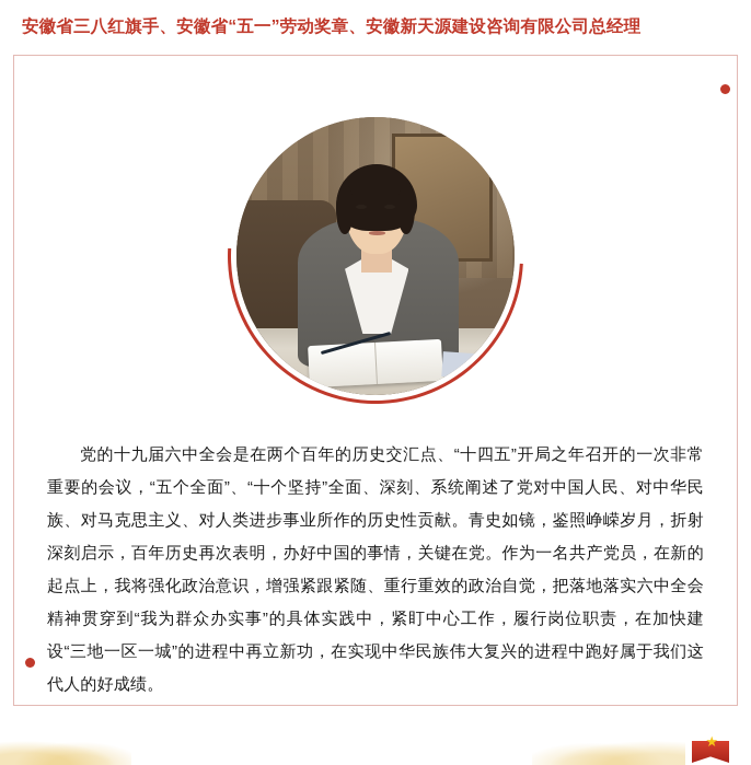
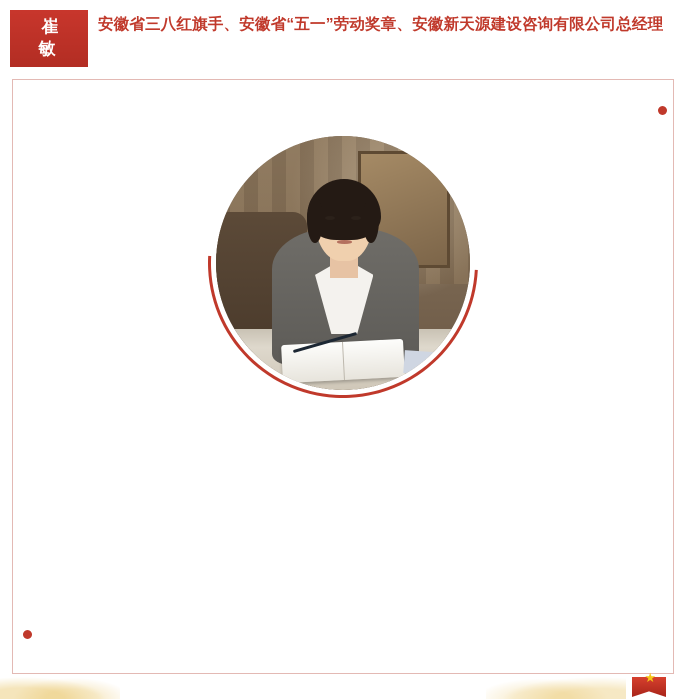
+ 崔 敏
  安徽省三八红旗手、安徽省“五一”劳动奖章、安徽新天源建设咨询有限公司总经理
- 党的十九届六中全会是在两个百年的历史交汇点、“十四五”开局之年召开的一次非常重要的会议，“五个全面”、“十个坚持”全面、深刻、系统阐述了党对中国人民、对中华民族、对马克思主义、对人类进步事业所作的历史性贡献。青史如镜，鉴照峥嵘岁月，折射深刻启示，百年历史再次表明，办好中国的事情，关键在党。作为一名共产党员，在新的起点上，我将强化政治意识，增强紧跟紧随、重行重效的政治自觉，把落地落实六中全会精神贯穿到“我为群众办实事”的具体实践中，紧盯中心工作，履行岗位职责，在加快建设“三地一区一城”的进程中再立新功，在实现中华民族伟大复兴的进程中跑好属于我们这代人的好成绩。
  ★
